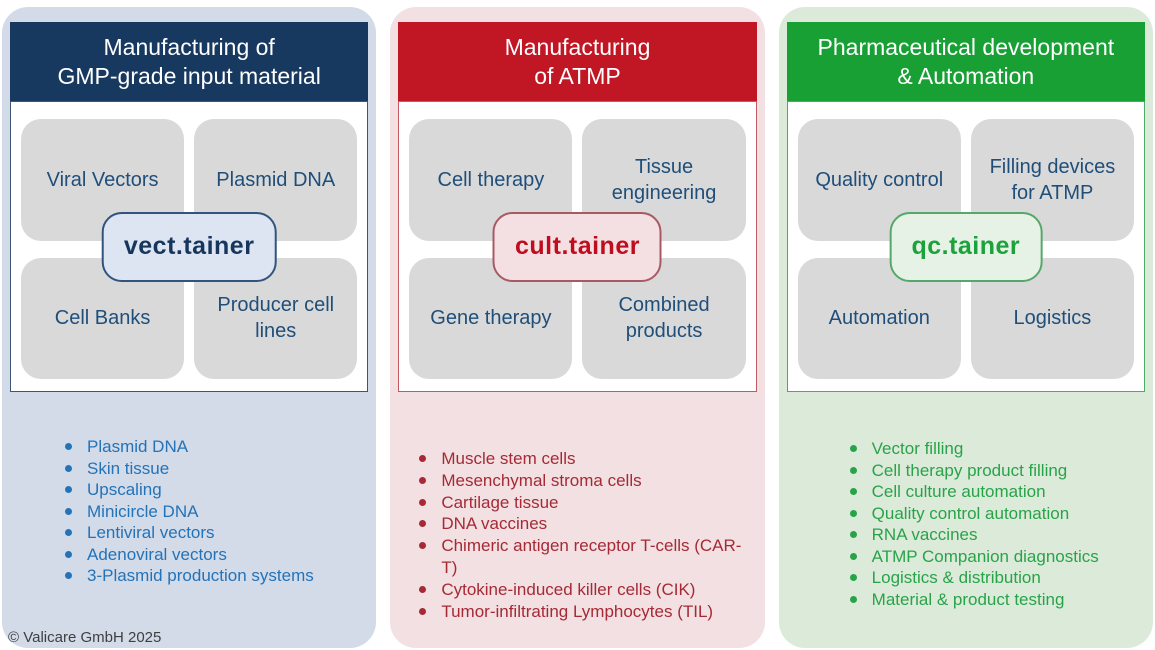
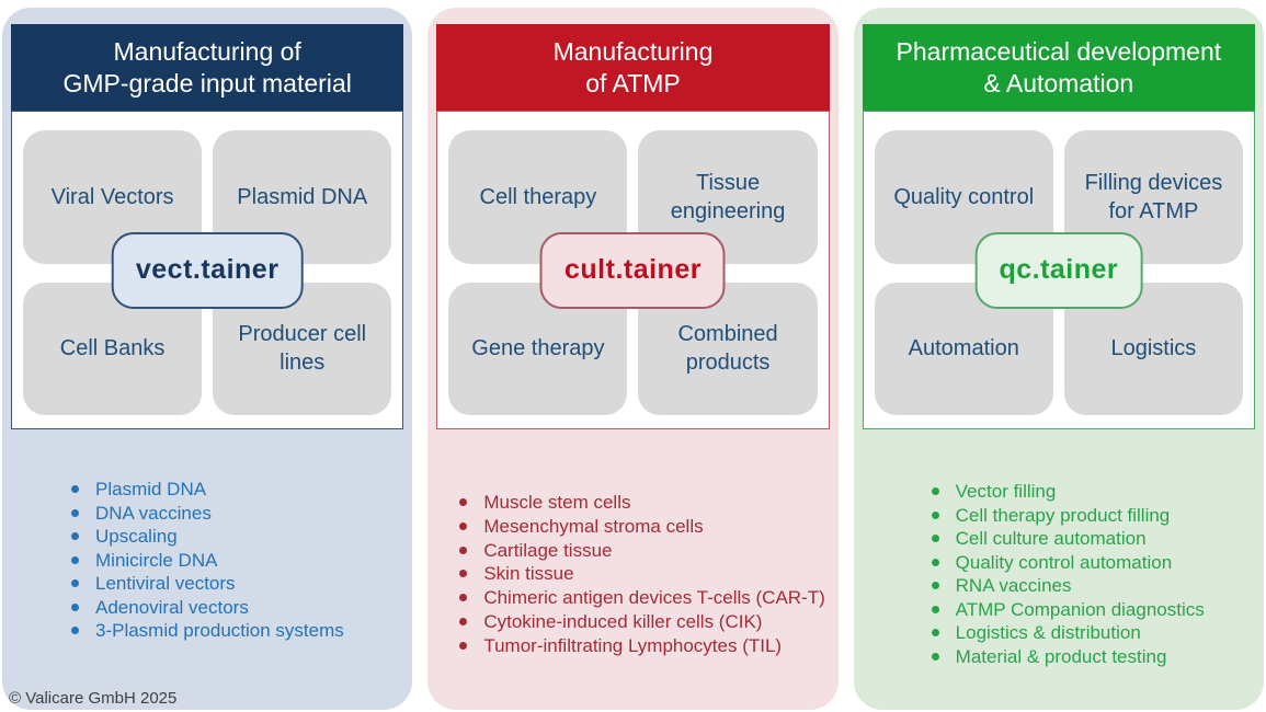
  Manufacturing of
  GMP-grade input material
  Viral Vectors
  Plasmid DNA
  Cell Banks
  Producer cell lines
  vect.tainer
  Plasmid DNA
- Skin tissue
+ DNA vaccines
  Upscaling
  Minicircle DNA
  Lentiviral vectors
  Adenoviral vectors
  3-Plasmid production systems
  Manufacturing
  of ATMP
  Cell therapy
  Tissue engineering
  Gene therapy
  Combined products
  cult.tainer
  Muscle stem cells
  Mesenchymal stroma cells
  Cartilage tissue
- DNA vaccines
+ Skin tissue
- Chimeric antigen receptor T-cells (CAR-T)
+ Chimeric antigen devices T-cells (CAR-T)
  Cytokine-induced killer cells (CIK)
  Tumor-infiltrating Lymphocytes (TIL)
  Pharmaceutical development
  & Automation
  Quality control
  Filling devices for ATMP
  Automation
  Logistics
  qc.tainer
  Vector filling
  Cell therapy product filling
  Cell culture automation
  Quality control automation
  RNA vaccines
  ATMP Companion diagnostics
  Logistics & distribution
  Material & product testing
  © Valicare GmbH 2025
